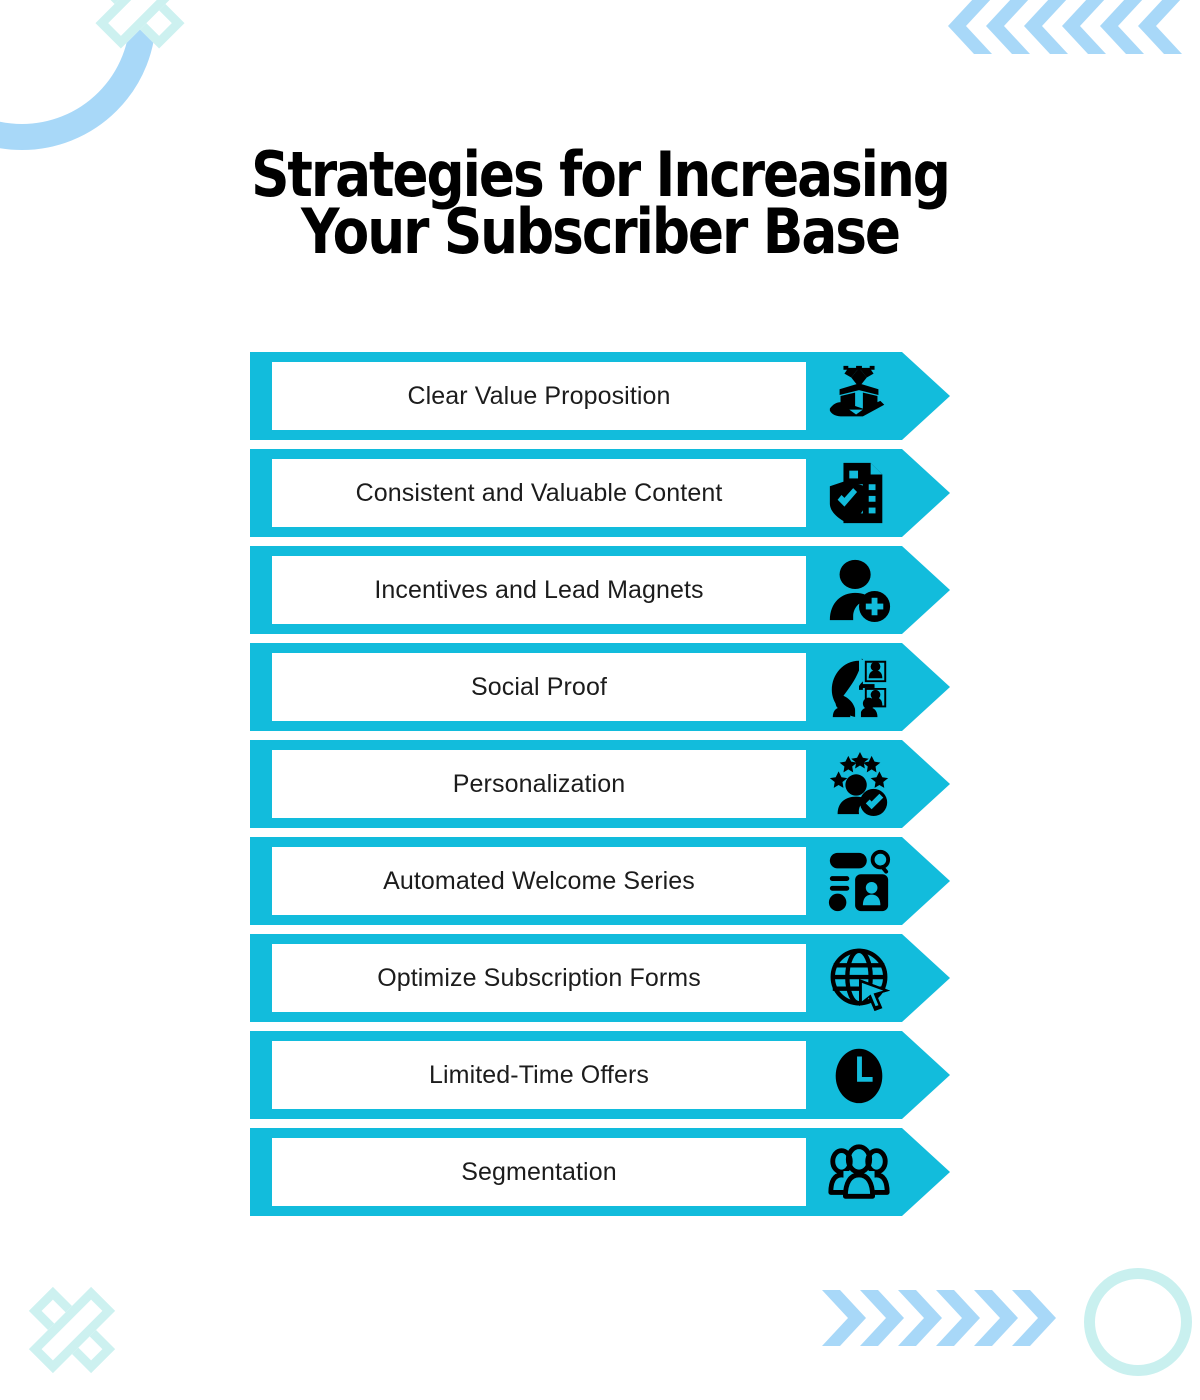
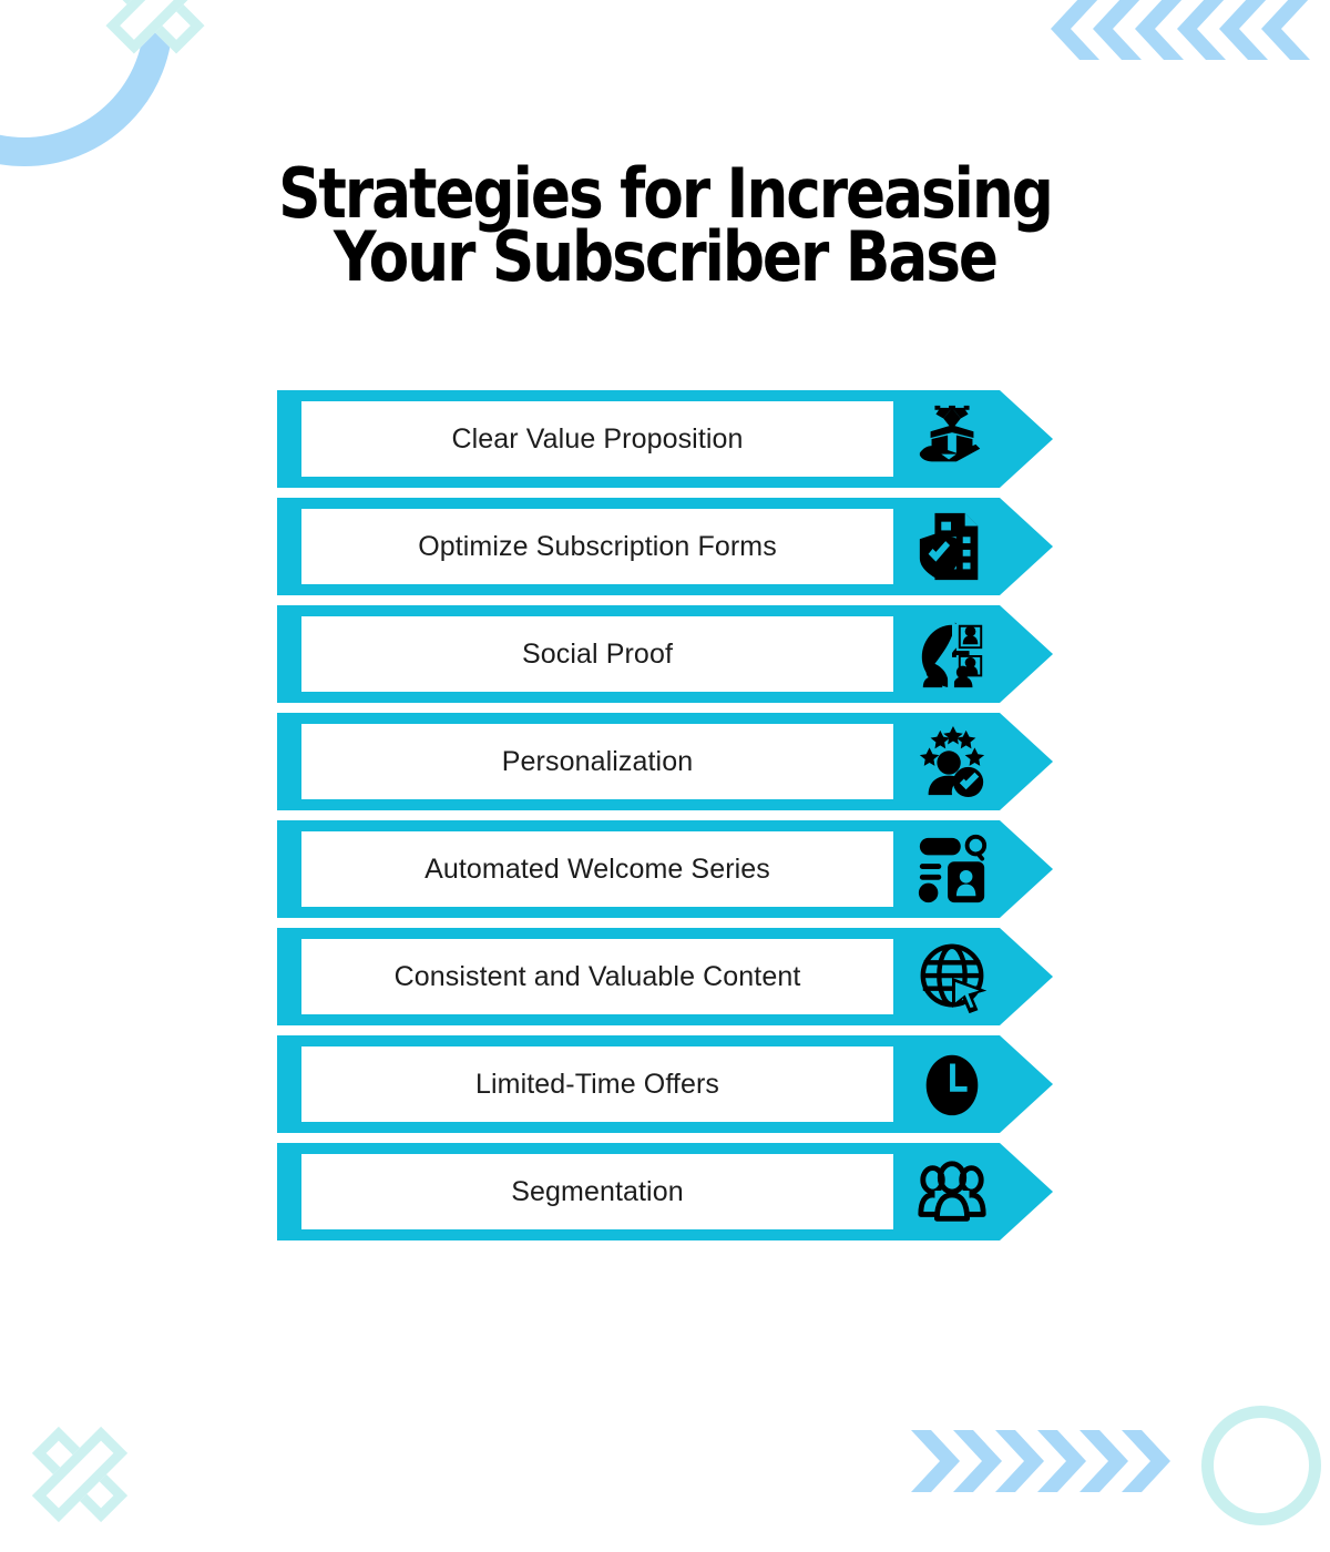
  Strategies for Increasing
  Your Subscriber Base
  Clear Value Proposition
- Consistent and Valuable Content
+ Optimize Subscription Forms
- Incentives and Lead Magnets
  Social Proof
  Personalization
  Automated Welcome Series
- Optimize Subscription Forms
+ Consistent and Valuable Content
  Limited-Time Offers
  Segmentation
